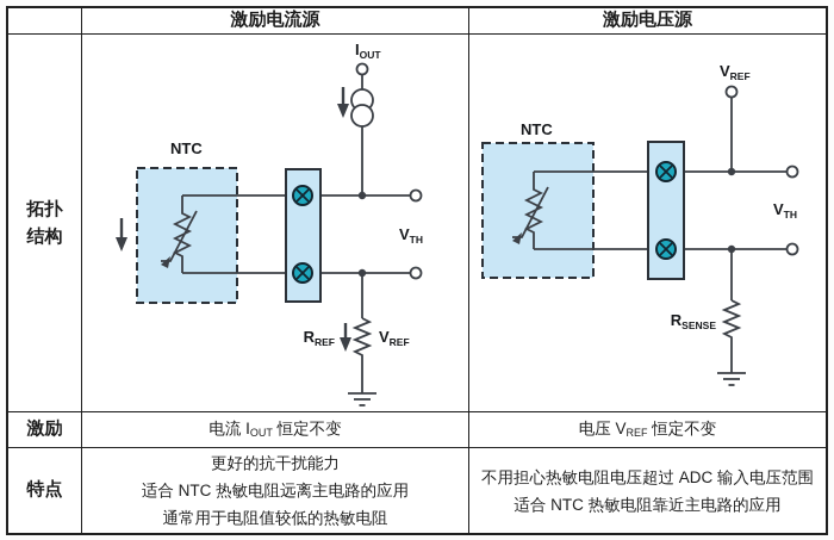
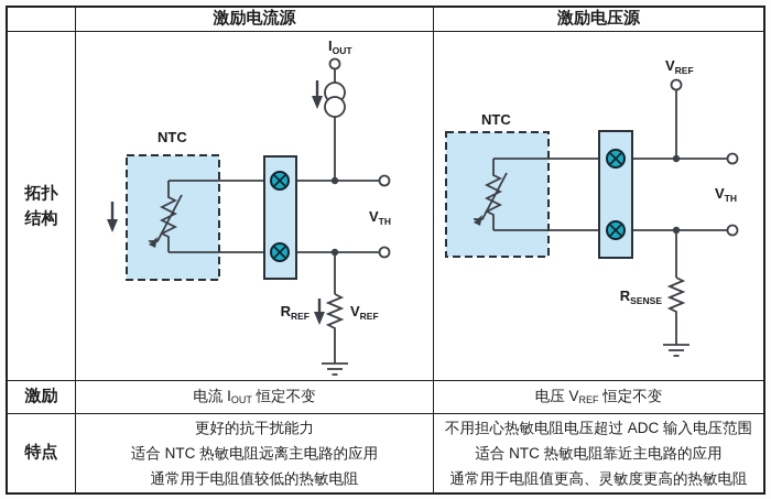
  激励电流源
  激励电压源
  拓扑结构
  IOUT
  NTC
  VTH
  RREF
  VREF
  VREF
  NTC
  VTH
  RSENSE
  激励
  电流 IOUT 恒定不变
  电压 VREF 恒定不变
  特点
  更好的抗干扰能力
  适合 NTC 热敏电阻远离主电路的应用
  通常用于电阻值较低的热敏电阻
  不用担心热敏电阻电压超过 ADC 输入电压范围
  适合 NTC 热敏电阻靠近主电路的应用
+ 通常用于电阻值更高、灵敏度更高的热敏电阻
